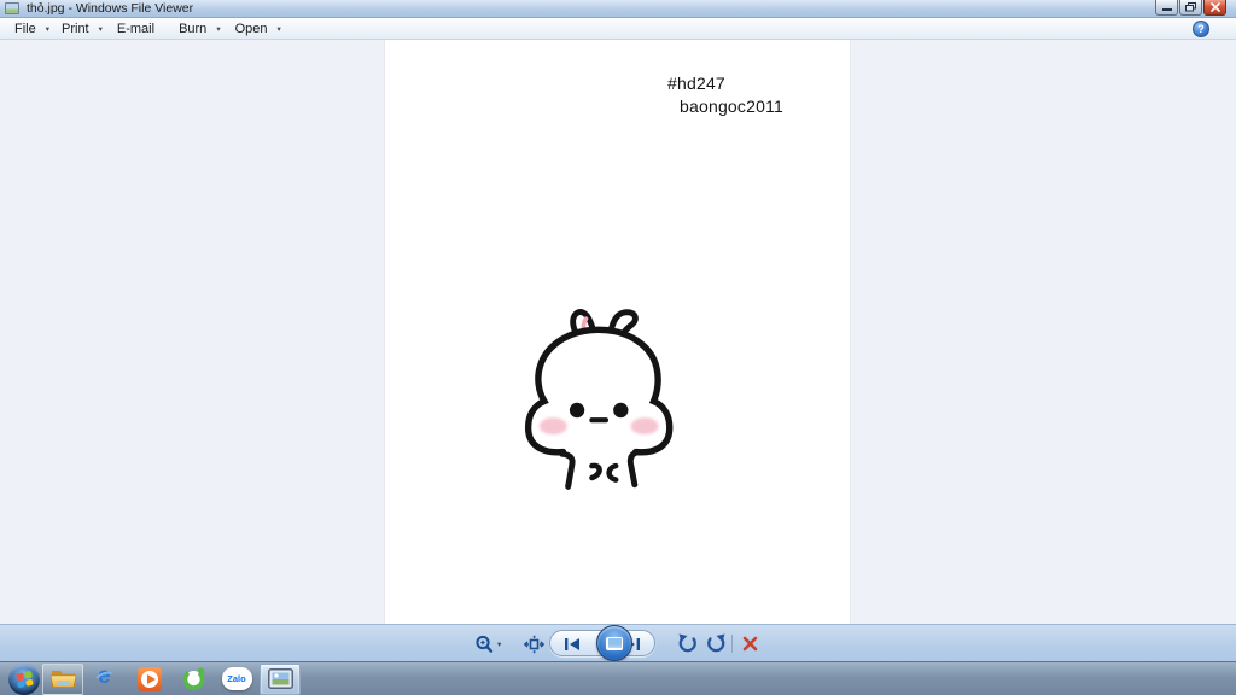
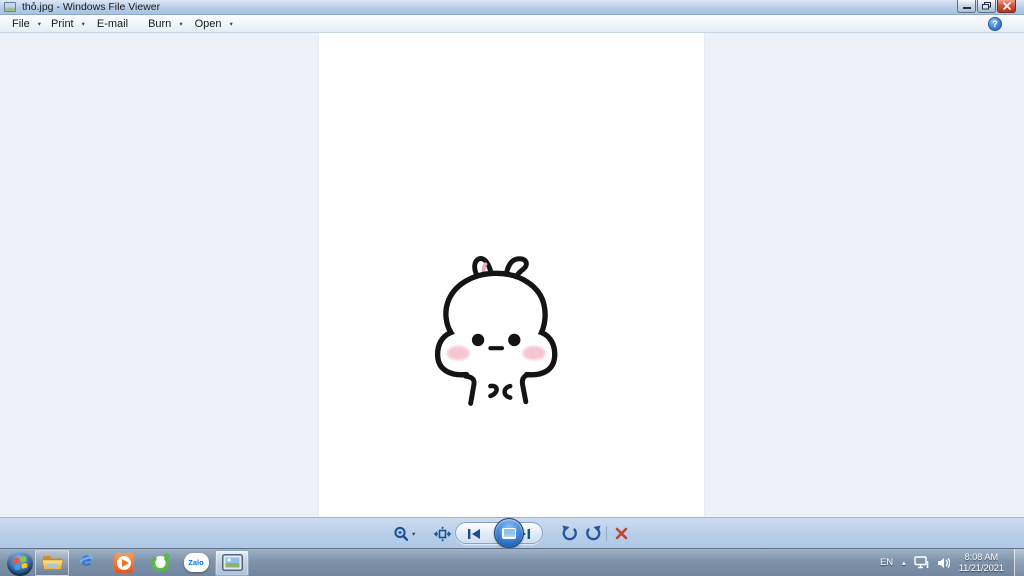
  thỏ.jpg - Windows File Viewer
  File
  Print
  E-mail
  Burn
  Open
  ?
- #hd247
- baongoc2011
  e
  Zalo
+ EN
+ 8:08 AM
+ 11/21/2021
